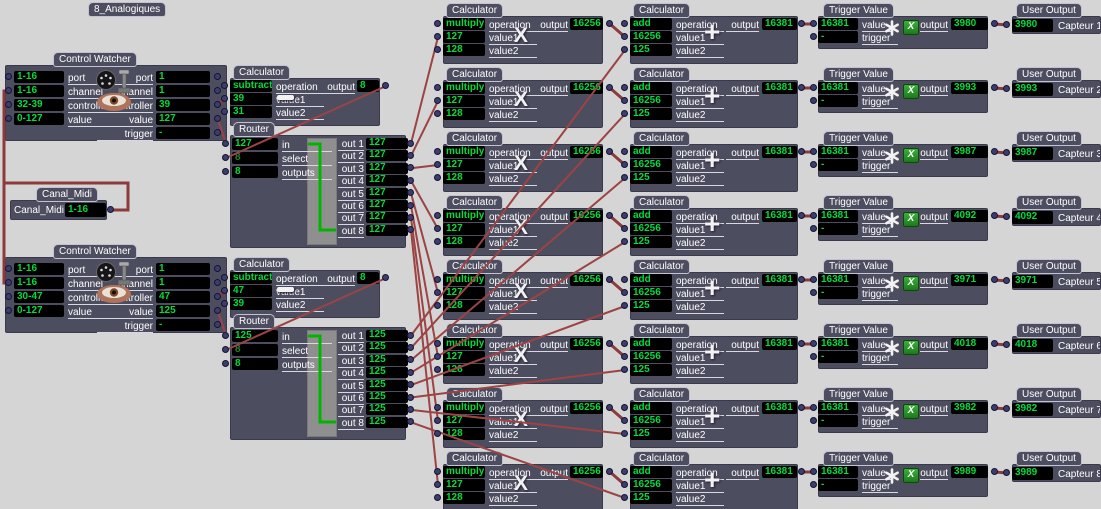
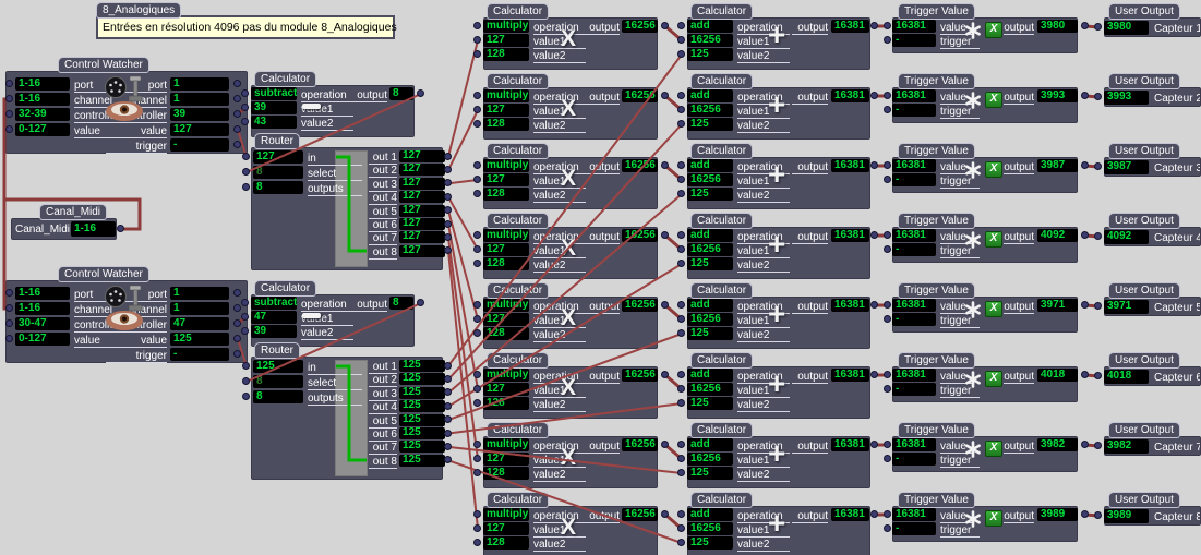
  8_Analogiques
+ Entrées en résolution 4096 pas du module 8_Analogiques
  Control Watcher
  1-16
  port
  1-16
  channel
  32-39
  controll
  0-127
  value
  port
  1
  annel
  1
  troller
  39
  value
  127
  trigger
  -
  Control Watcher
  1-16
  port
  1-16
  channel
  30-47
  controll
  0-127
  value
  port
  1
  annel
  1
  troller
  47
  value
  125
  trigger
  -
  Canal_Midi
  Canal_Midi
  1-16
  Calculator
  subtract
  operation
  39
  value1
- 31
+ 43
  value2
  output
  8
  Calculator
  subtract
  operation
  47
  value1
  39
  value2
  output
  8
  Calculator
  multiply
  operation
  127
  value1
  128
  value2
  output
  16256
  X
  Calculator
  multiply
  operation
  127
  value1
  128
  value2
  output
  1625
  X
  Calculator
  multiply
  operation
  127
  value1
  128
  value2
  otput
  16256
  X
  Calculator
  multiply
  operation
  127
  value1
  128
  value2
  output
  1256
  Clculaor
  multily
  opration
  127
  value1
  value2
  output
  16256
  X
  Calcuator
  mltiply
  operaon
  127
  value1
  value2
  output
  16256
  X
  Calculator
  multiply
  operation
  127
  value
  128
  value2
  output
  16256
  X
  Calculator
  multiply
  operation
  127
  value1
  128
  value2
  outut
  16256
  X
  Calculator
  add
  operation
  16256
  value1
  125
  value2
  output
  16381
  +
  Calculator
  add
  operation
  16256
  value1
  125
  value2
  output
  16381
  +
  Calculator
  add
  operation
  16256
  value1
  125
  value2
  output
  16381
  +
  Calculator
  add
  operation
  16256
  value1
  125
  value2
  output
  16381
  +
  Calculator
  add
  operation
  16256
  value1
  125
  value2
  output
  16381
  +
  Calculator
  add
  operation
  16256
  value1
  125
  value2
  output
  16381
  +
  Calculator
  add
  operation
  16256
  value1
  125
  value2
  output
  16381
  +
  Calculator
  add
  operation
  16256
  value1
  125
  value2
  output
  16381
  +
  Router
  127
  in
  8
  select
  8
  outputs
  out 1
  127
  out 2
  127
  out 3
  127
  out 4
  127
  out 5
  127
  out 6
  127
  out 7
  127
  out 8
  127
  Router
  125
  in
  8
  select
  8
  outputs
  out 1
  125
  out 2
  125
  out 3
  125
  out 4
  125
  out 5
  125
  out 6
  125
  out 7
  125
  out 8
  125
  Trigger Value
  16381
  value
  -
  trigger
  X
  output
  3980
  Trigger Value
  16381
  value
  -
  trigger
  X
  output
  3993
  Trigger Value
  16381
  value
  -
  trigger
  X
  output
  3987
  Trigger Value
  16381
  value
  -
  trigger
  X
  output
  4092
  Trigger Value
  16381
  value
  -
  trigger
  X
  output
  3971
  Trigger Value
  16381
  value
  -
  trigger
  X
  output
  4018
  Trigger Value
  16381
  value
  -
  trigger
  X
  output
  3982
  Trigger Value
  16381
  value
  -
  trigger
  X
  output
  3989
  User Output
  3980
  Capteur 1
  User Output
  3993
  Capteur 2
  User Output
  3987
  Capteur 3
  User Output
  4092
  Capteur 4
  User Output
  3971
  Capteur 5
  User Output
  4018
  Capteur 6
  User Output
  3982
  Capteur 7
  User Output
  3989
  Capteur 8
